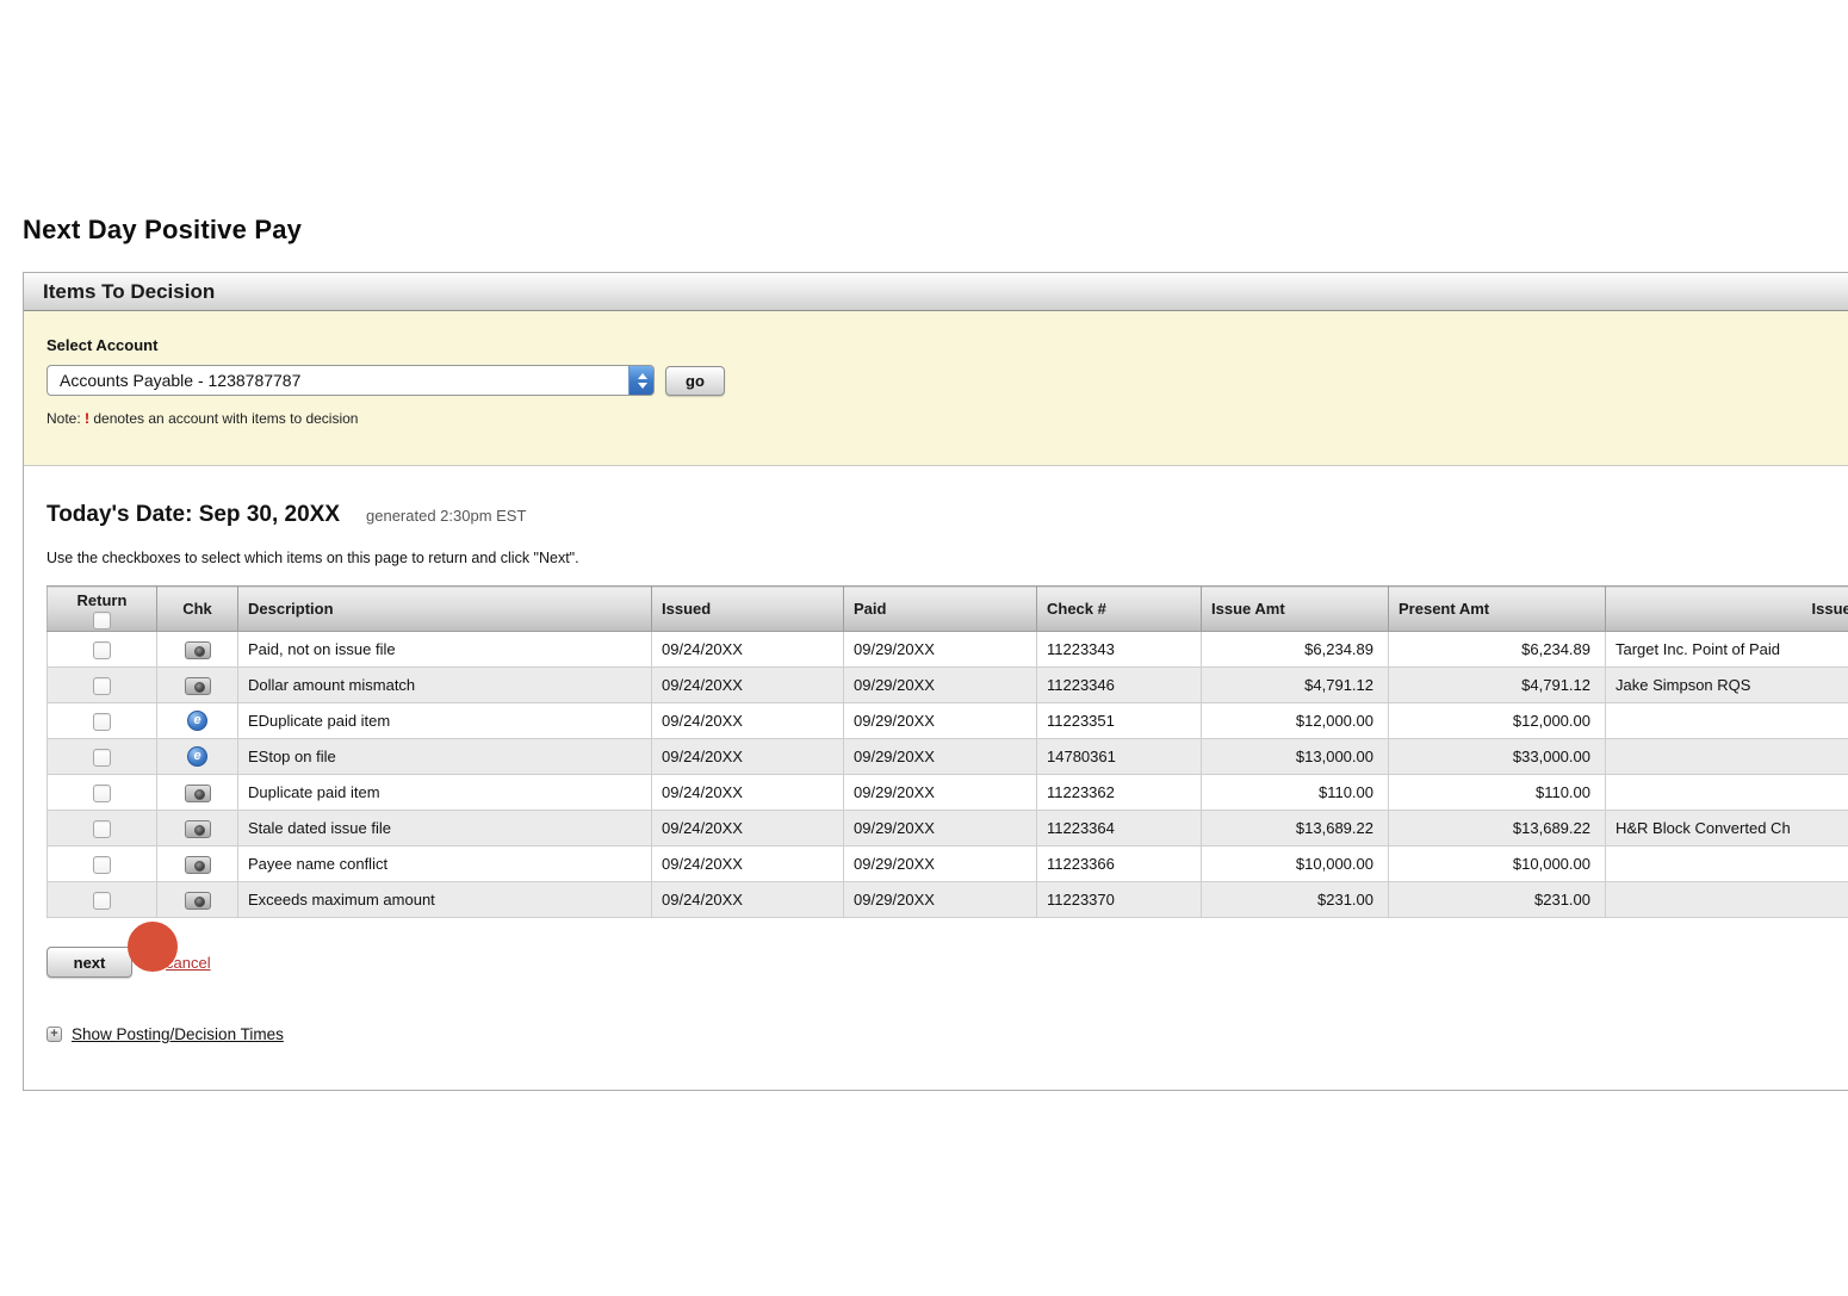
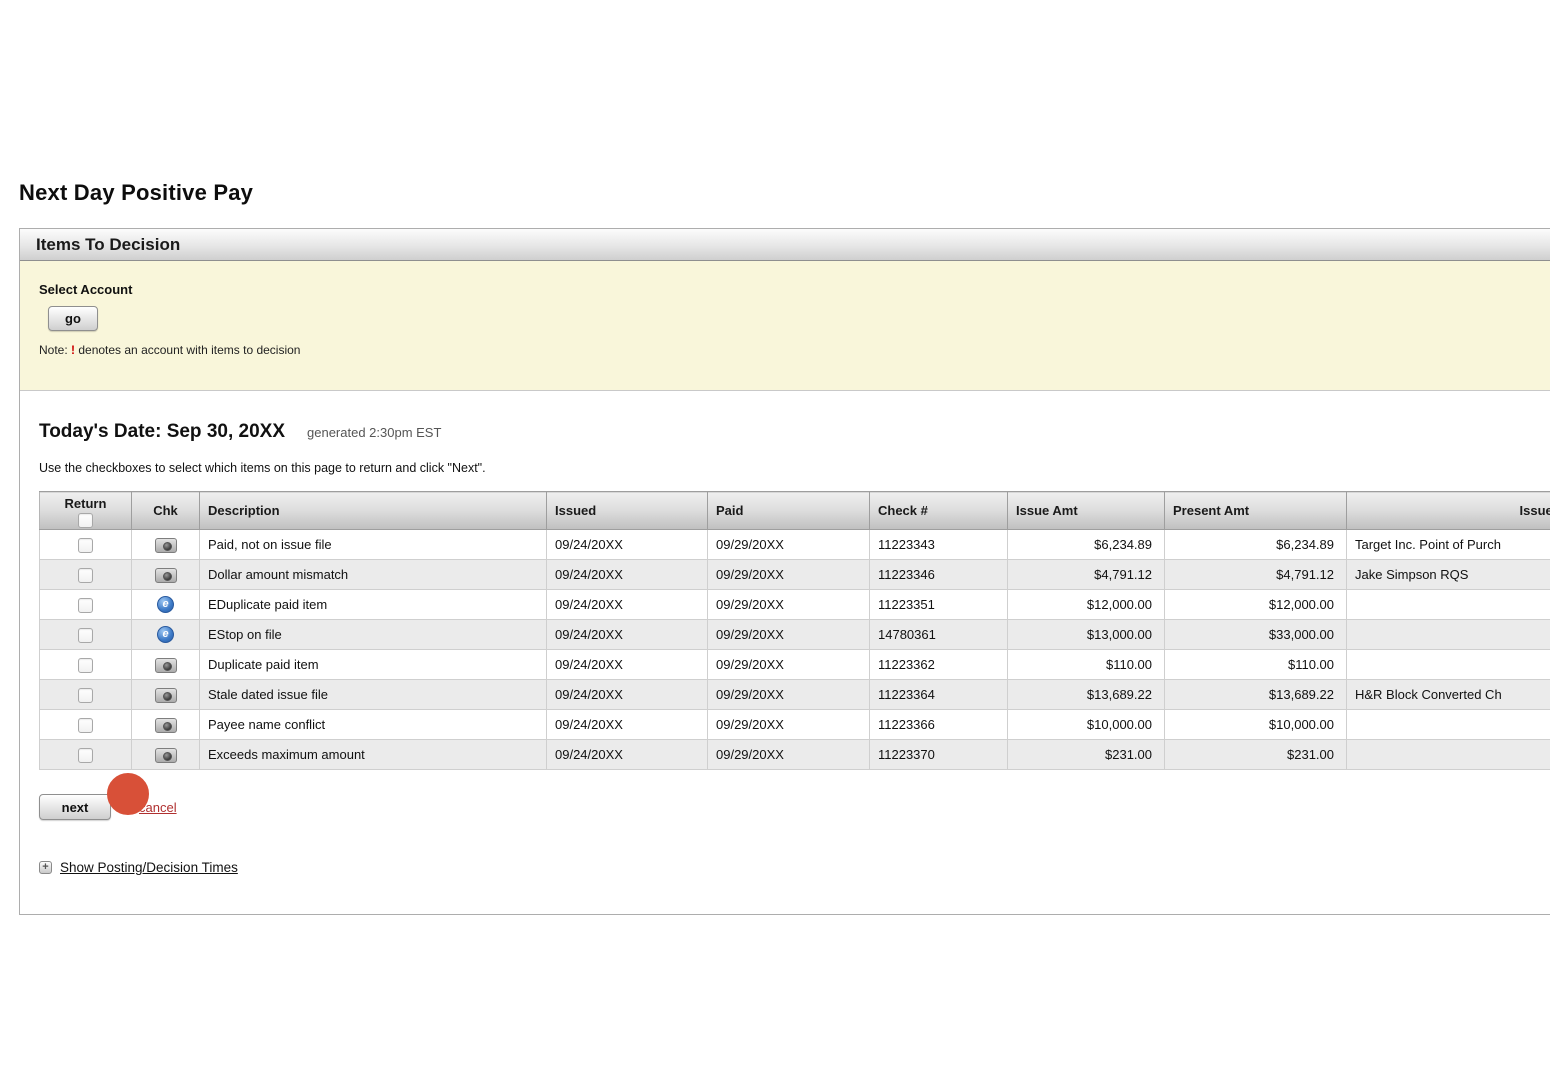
  Next Day Positive Pay
  Items To Decision
  Select Account
- Accounts Payable - 1238787787
  go
  Note: ! denotes an account with items to decision
  Today's Date: Sep 30, 20XX
  generated 2:30pm EST
  Use the checkboxes to select which items on this page to return and click "Next".
  Return	Chk	Description	Issued	Paid	Check #	Issue Amt	Present Amt	Issue
- 		Paid, not on issue file	09/24/20XX	09/29/20XX	11223343	$6,234.89	$6,234.89	Target Inc. Point of Paid
+ 		Paid, not on issue file	09/24/20XX	09/29/20XX	11223343	$6,234.89	$6,234.89	Target Inc. Point of Purch
  		Dollar amount mismatch	09/24/20XX	09/29/20XX	11223346	$4,791.12	$4,791.12	Jake Simpson RQS
  		EDuplicate paid item	09/24/20XX	09/29/20XX	11223351	$12,000.00	$12,000.00
  		EStop on file	09/24/20XX	09/29/20XX	14780361	$13,000.00	$33,000.00
  		Duplicate paid item	09/24/20XX	09/29/20XX	11223362	$110.00	$110.00
  		Stale dated issue file	09/24/20XX	09/29/20XX	11223364	$13,689.22	$13,689.22	H&R Block Converted Ch
  		Payee name conflict	09/24/20XX	09/29/20XX	11223366	$10,000.00	$10,000.00
  		Exceeds maximum amount	09/24/20XX	09/29/20XX	11223370	$231.00	$231.00
  next
  cancel
  Show Posting/Decision Times
